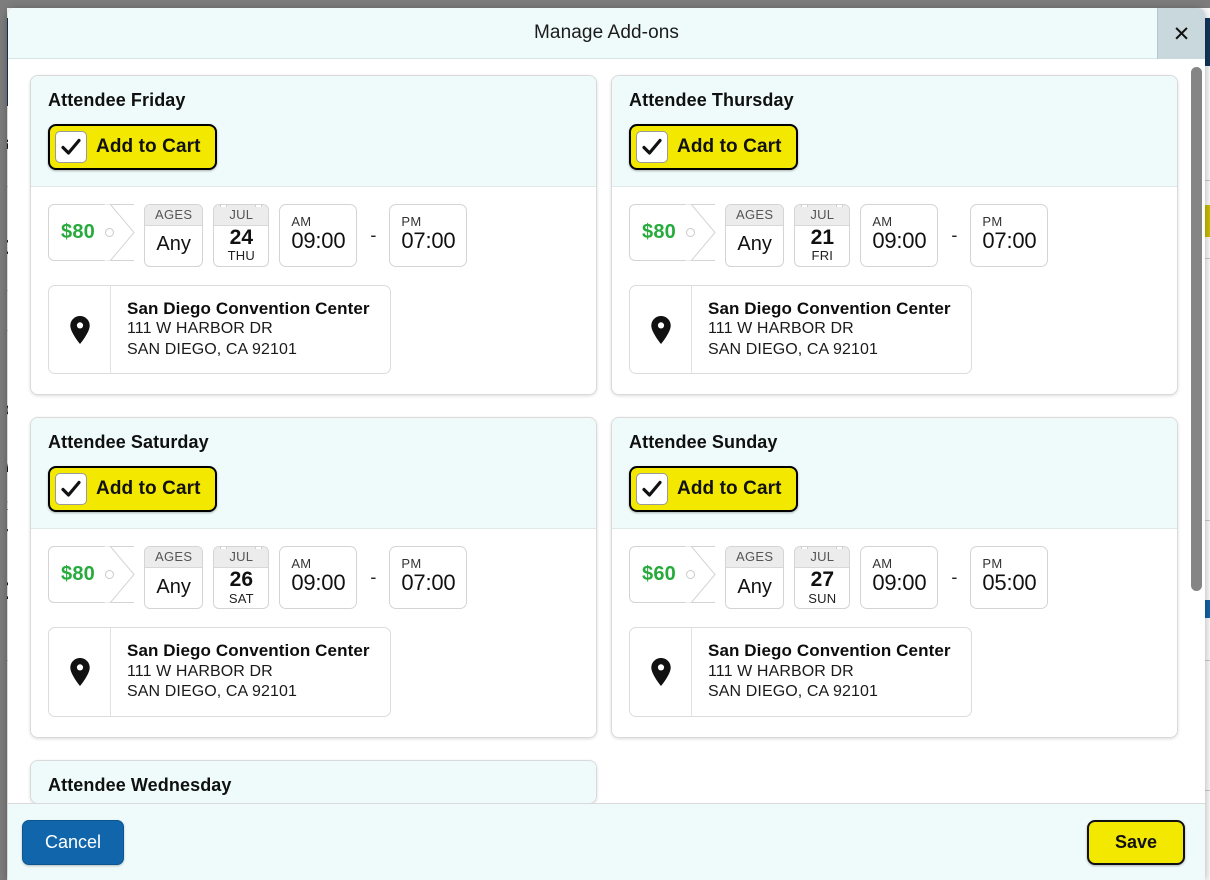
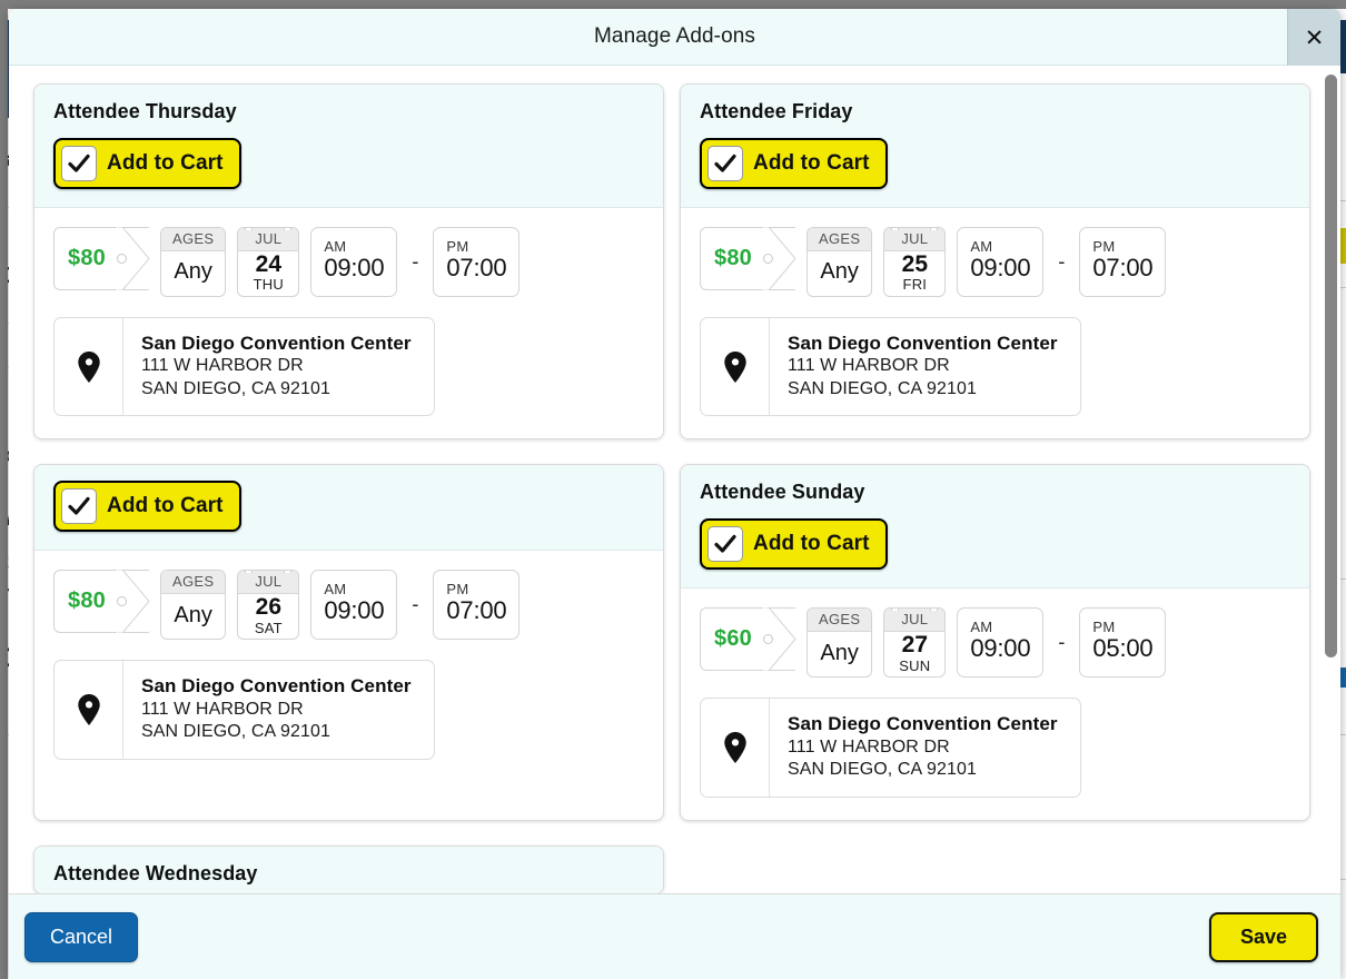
  Manage Add-ons
  ✕
- Attendee Friday
+ Attendee Thursday
  Add to Cart
  $80
  AGES
  Any
  JUL
  24
  THU
  AM
  09:00
  -
  PM
  07:00
  San Diego Convention Center
  111 W HARBOR DR
  SAN DIEGO, CA 92101
- Attendee Thursday
+ Attendee Friday
  Add to Cart
  $80
  AGES
  Any
  JUL
- 21
+ 25
  FRI
  AM
  09:00
  -
  PM
  07:00
  San Diego Convention Center
  111 W HARBOR DR
  SAN DIEGO, CA 92101
- Attendee Saturday
  Add to Cart
  $80
  AGES
  Any
  JUL
  26
  SAT
  AM
  09:00
  -
  PM
  07:00
  San Diego Convention Center
  111 W HARBOR DR
  SAN DIEGO, CA 92101
  Attendee Sunday
  Add to Cart
  $60
  AGES
  Any
  JUL
  27
  SUN
  AM
  09:00
  -
  PM
  05:00
  San Diego Convention Center
  111 W HARBOR DR
  SAN DIEGO, CA 92101
  Attendee Wednesday
  Cancel
  Save
